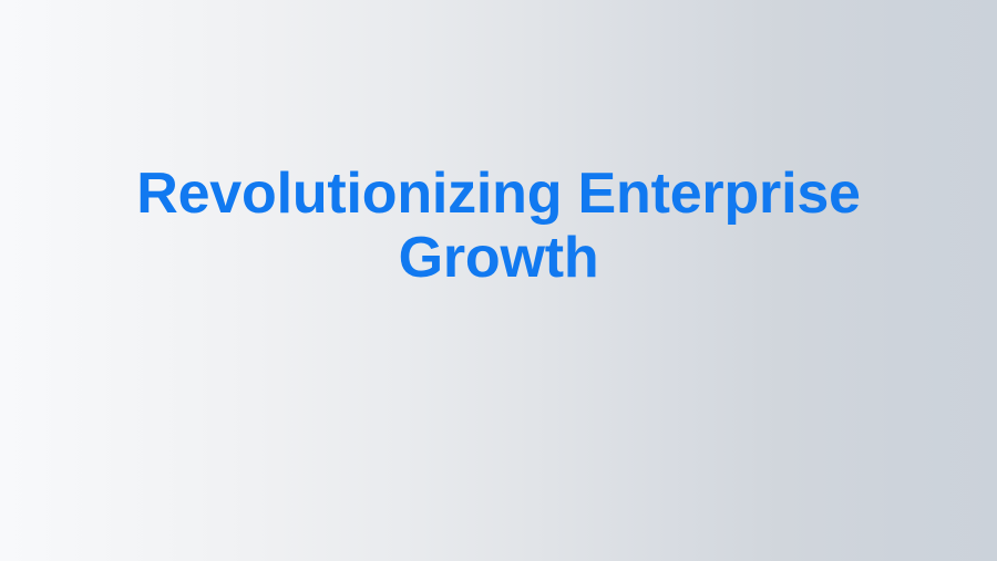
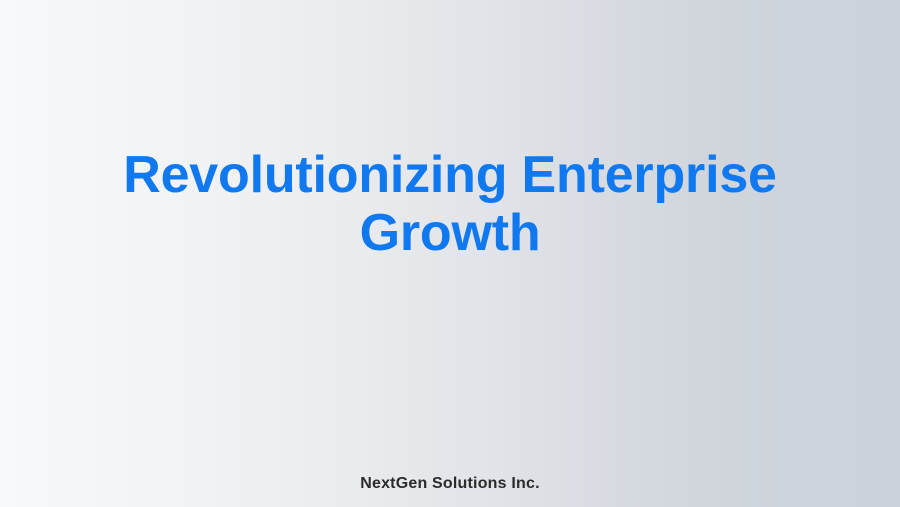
  Revolutionizing Enterprise Growth
+ NextGen Solutions Inc.
